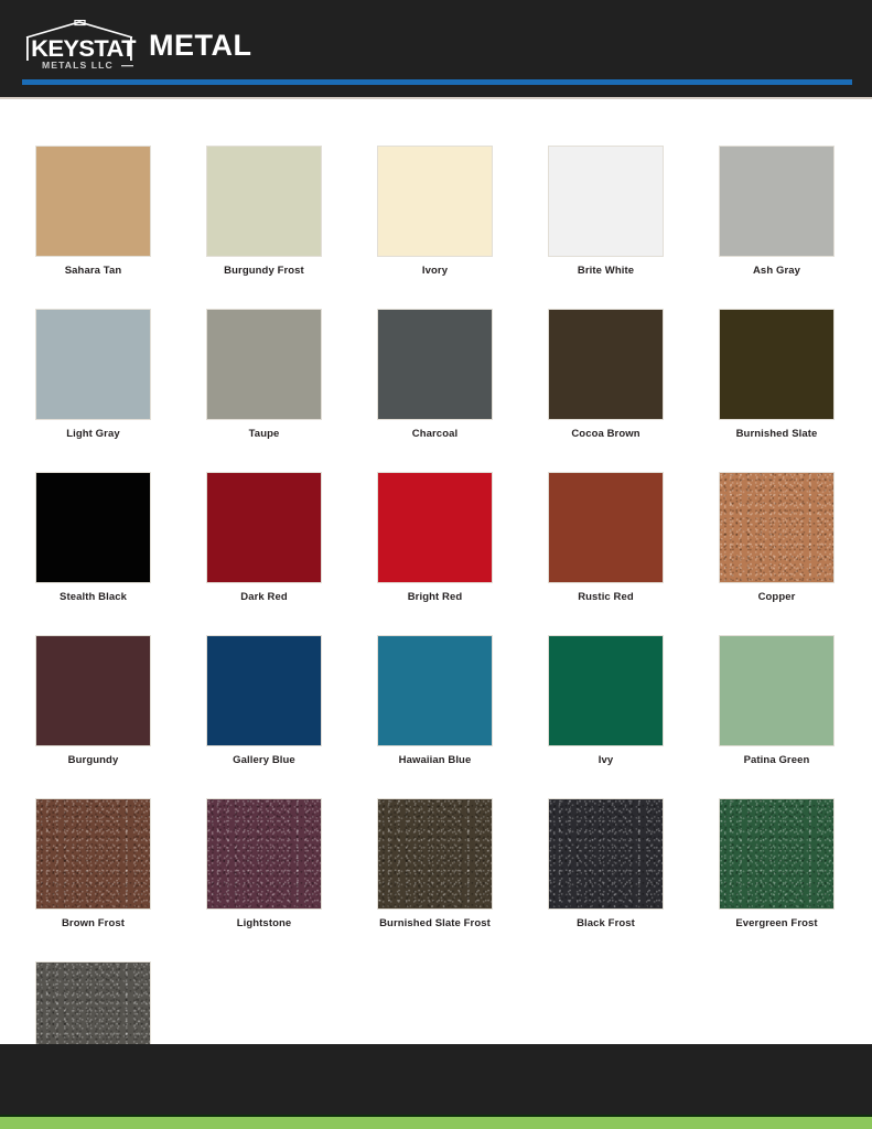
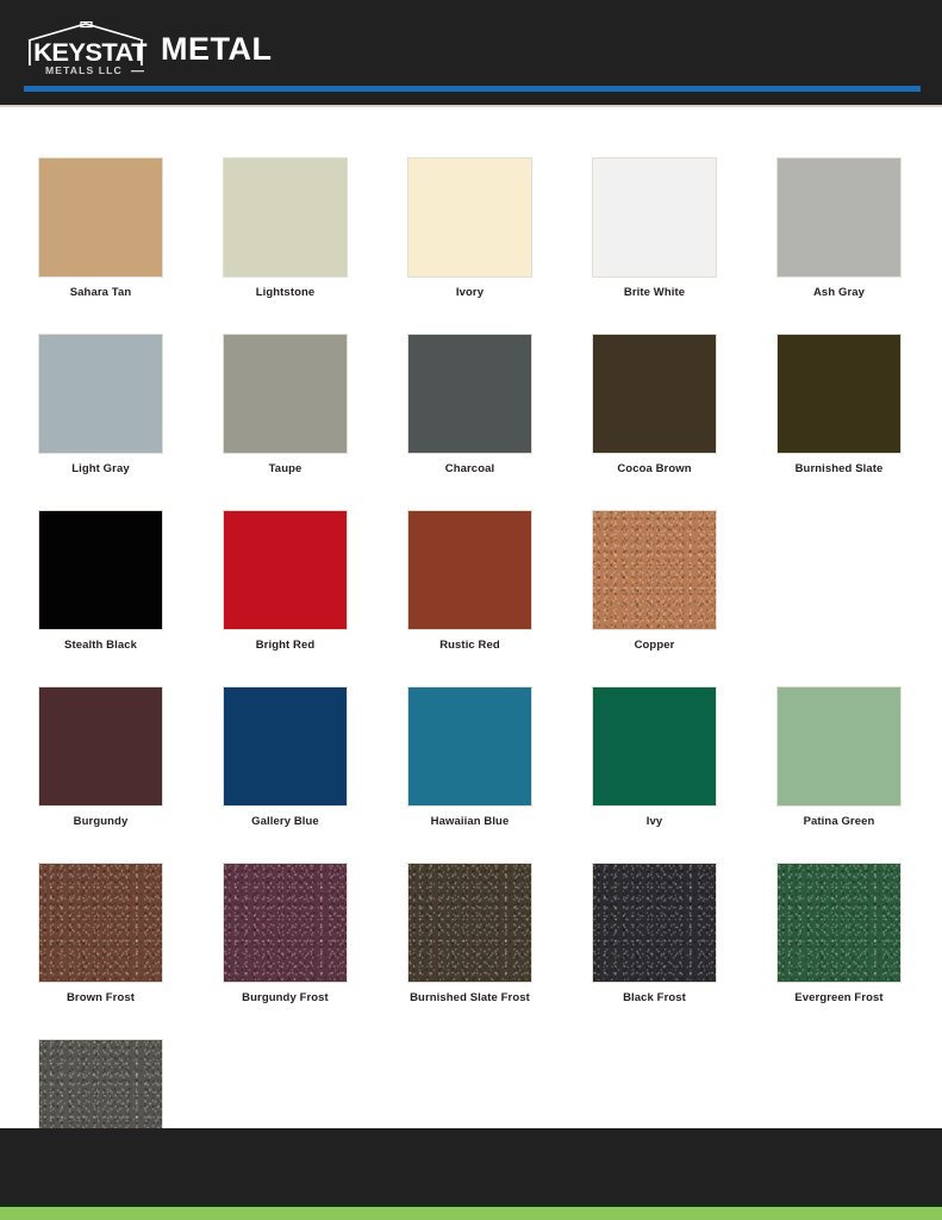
  KEYSTAT
  METALS LLC
  METAL
  Sahara Tan
- Burgundy Frost
+ Lightstone
  Ivory
  Brite White
  Ash Gray
  Light Gray
  Taupe
  Charcoal
  Cocoa Brown
  Burnished Slate
  Stealth Black
- Dark Red
  Bright Red
  Rustic Red
  Copper
  Burgundy
  Gallery Blue
  Hawaiian Blue
  Ivy
  Patina Green
  Brown Frost
- Lightstone
+ Burgundy Frost
  Burnished Slate Frost
  Black Frost
  Evergreen Frost
